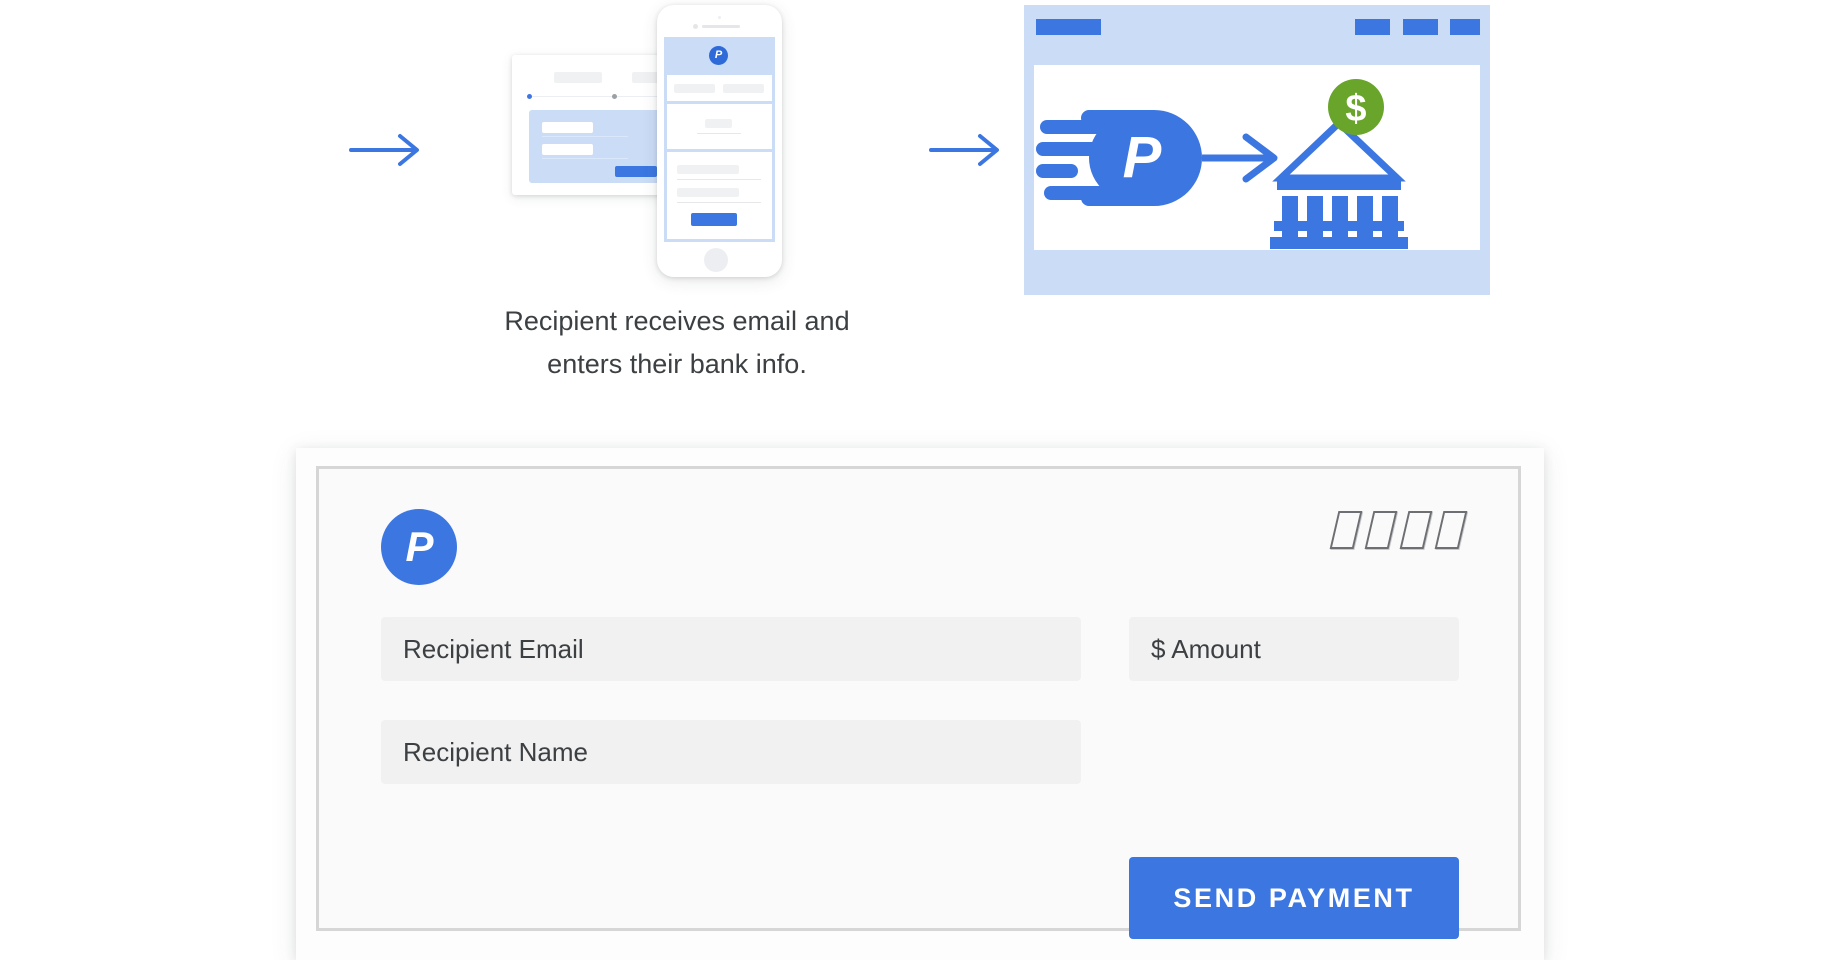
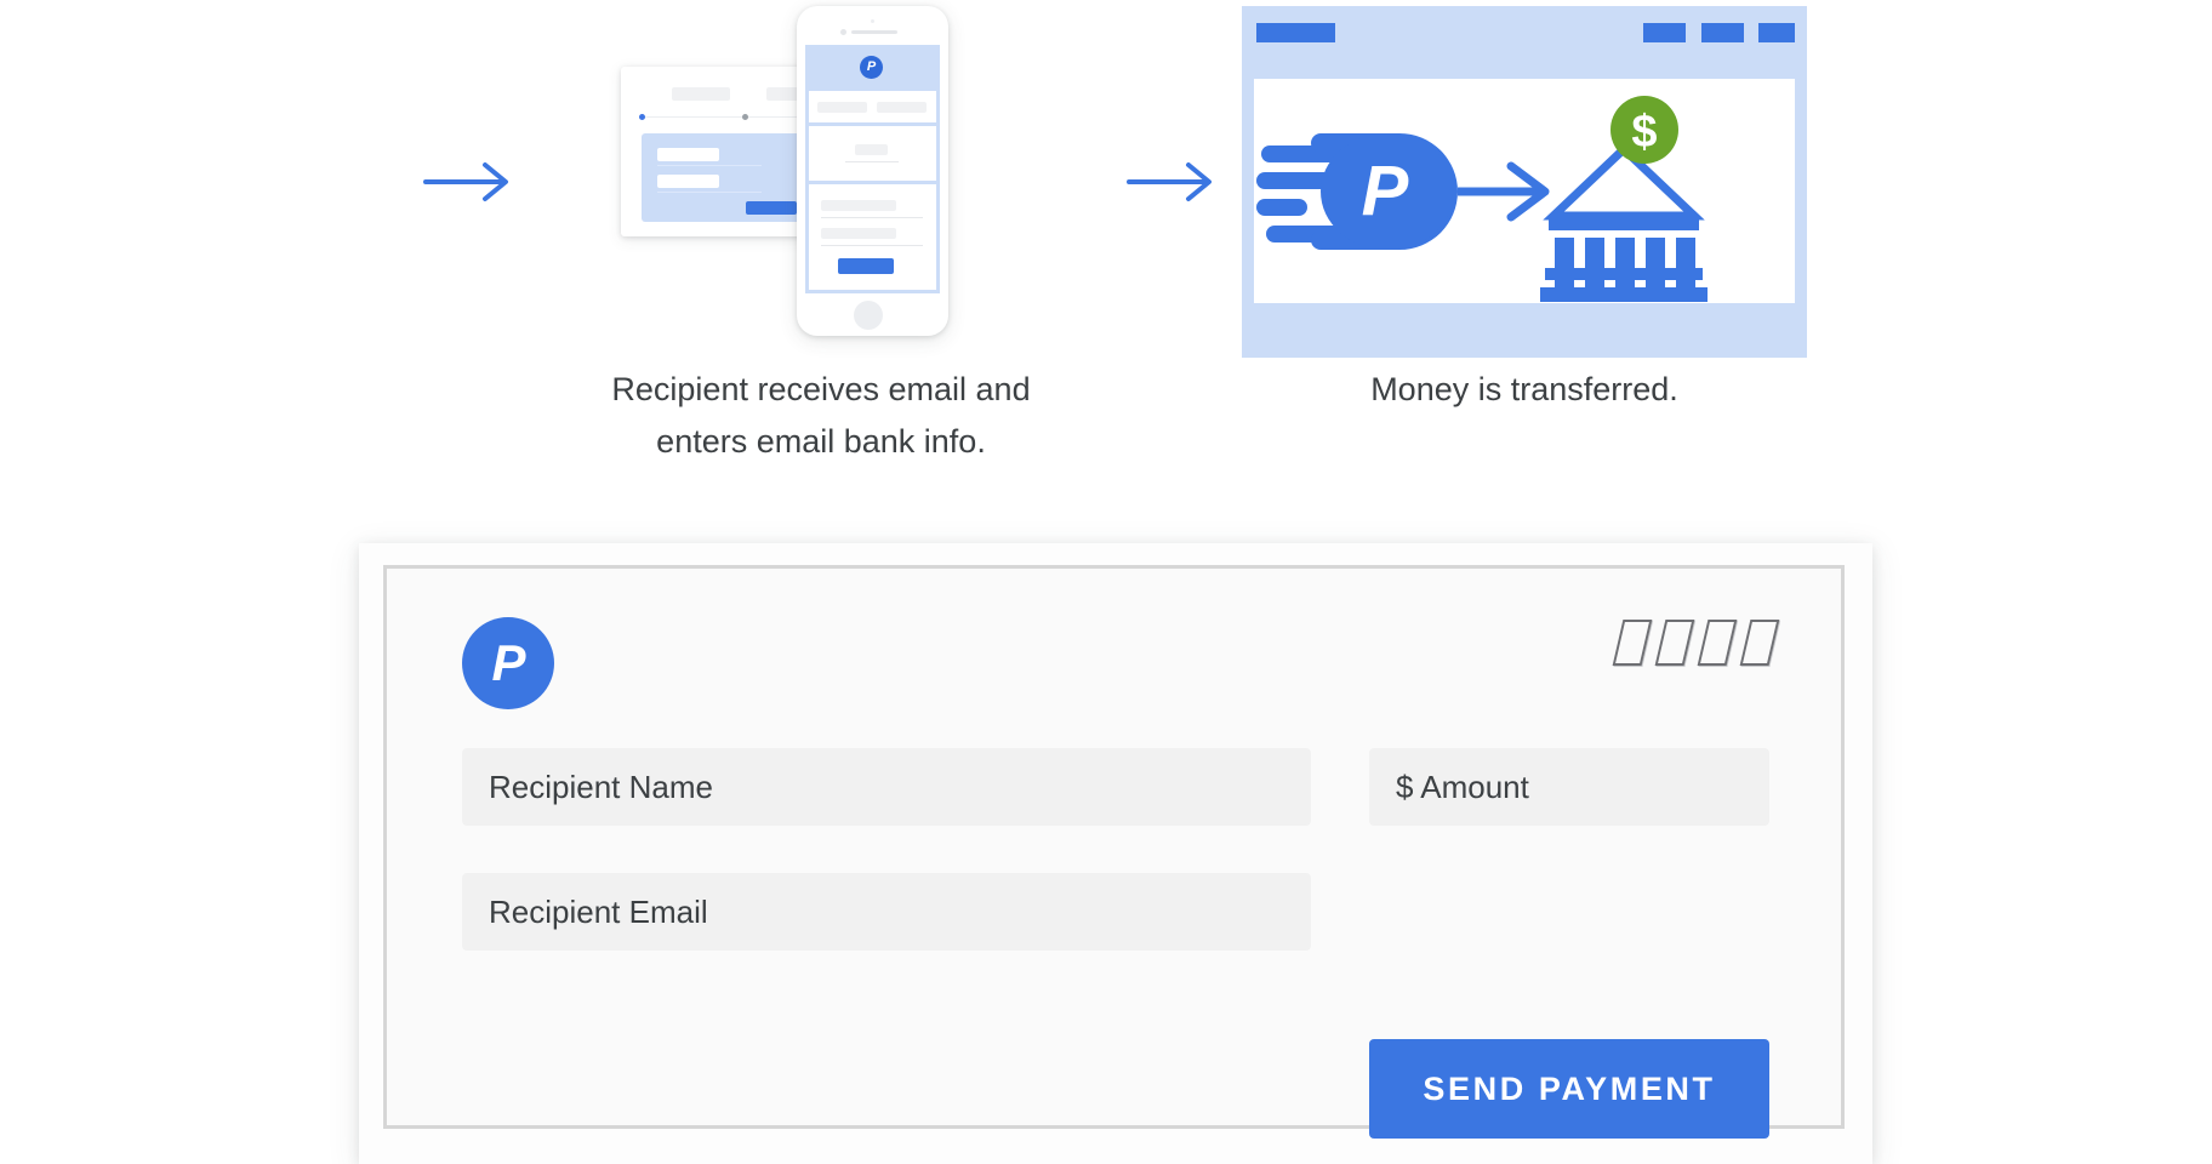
  P
- Recipient receives email and enters their bank info.
+ Recipient receives email and enters email bank info.
  P
  $
+ Money is transferred.
  P
- Recipient Email
+ Recipient Name
  $ Amount
- Recipient Name
+ Recipient Email
  SEND PAYMENT
